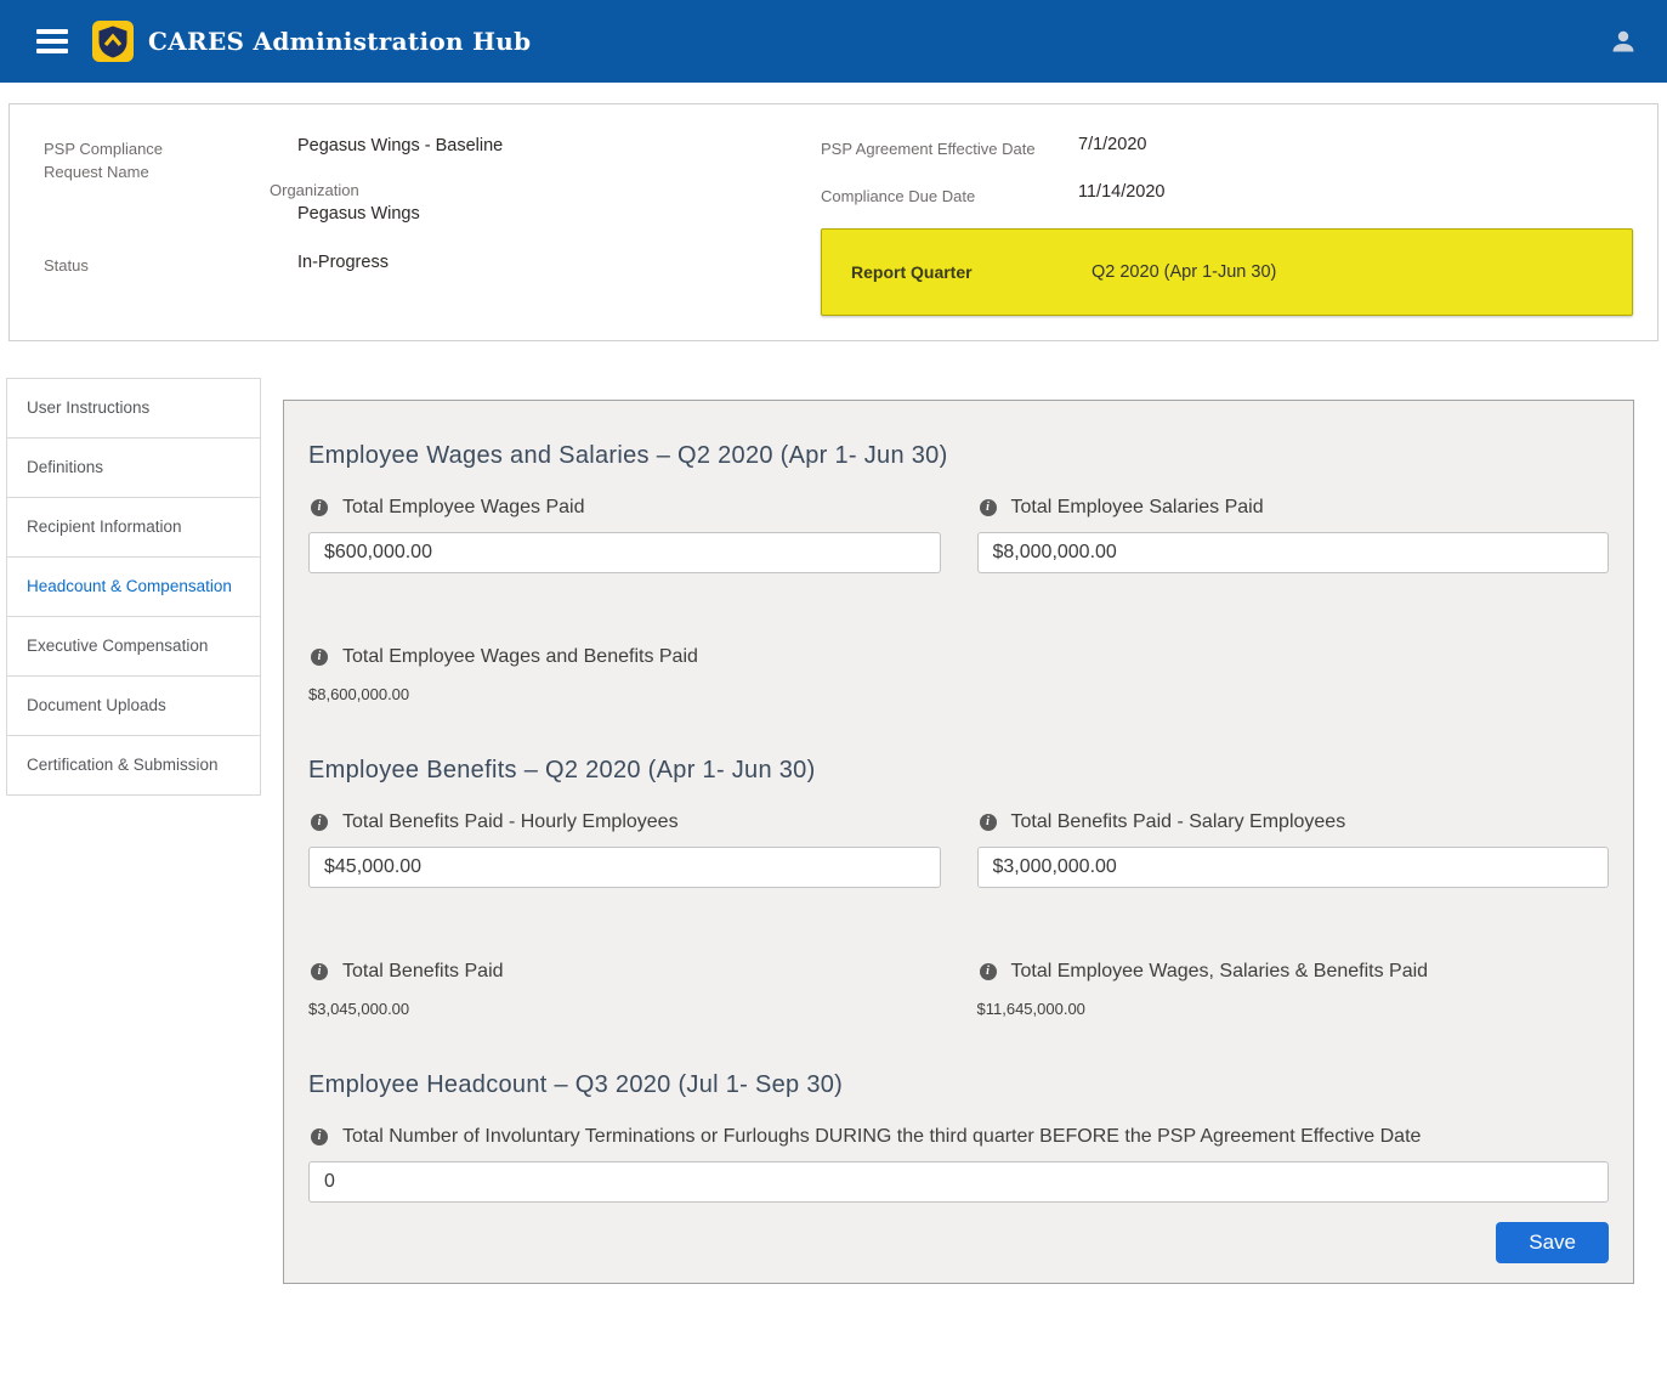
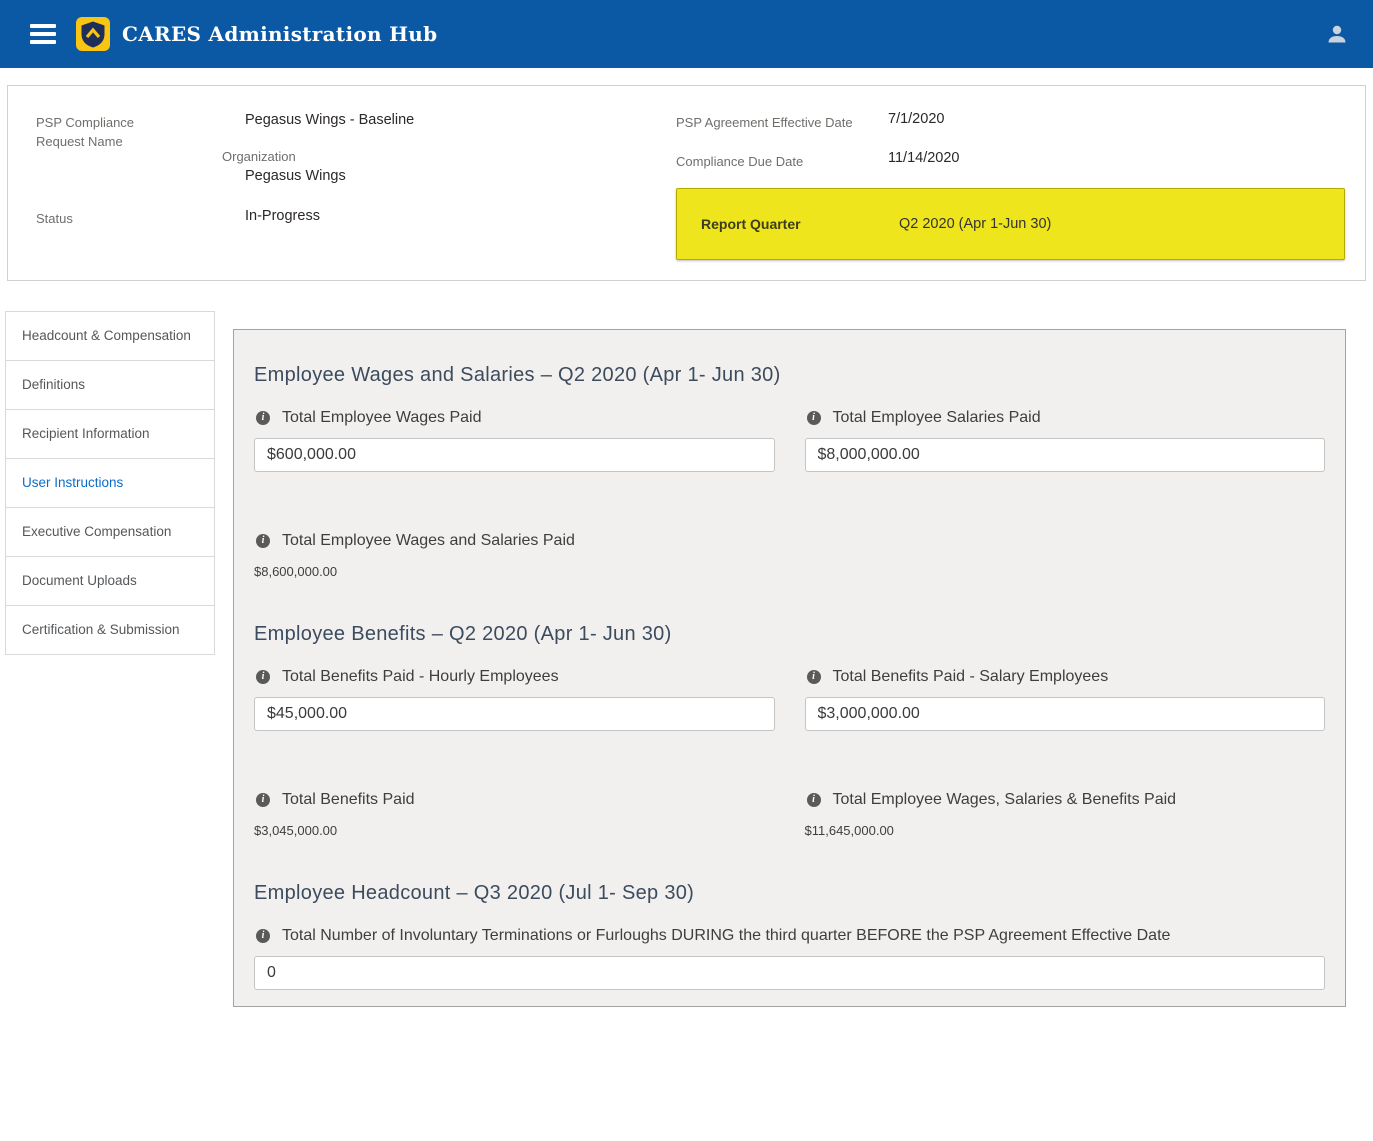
  CARES Administration Hub
  PSP Compliance Request Name
  Pegasus Wings - Baseline
  Organization
  Pegasus Wings
  Status
  In-Progress
  PSP Agreement Effective Date
  7/1/2020
  Compliance Due Date
  11/14/2020
  Report Quarter
  Q2 2020 (Apr 1-Jun 30)
- User Instructions
+ Headcount & Compensation
  Definitions
  Recipient Information
- Headcount & Compensation
+ User Instructions
  Executive Compensation
  Document Uploads
  Certification & Submission
  Employee Wages and Salaries – Q2 2020 (Apr 1- Jun 30)
  Total Employee Wages Paid
  $600,000.00
  Total Employee Salaries Paid
  $8,000,000.00
- Total Employee Wages and Benefits Paid
+ Total Employee Wages and Salaries Paid
  $8,600,000.00
  Employee Benefits – Q2 2020 (Apr 1- Jun 30)
  Total Benefits Paid - Hourly Employees
  $45,000.00
  Total Benefits Paid - Salary Employees
  $3,000,000.00
  Total Benefits Paid
  $3,045,000.00
  Total Employee Wages, Salaries & Benefits Paid
  $11,645,000.00
  Employee Headcount – Q3 2020 (Jul 1- Sep 30)
  Total Number of Involuntary Terminations or Furloughs DURING the third quarter BEFORE the PSP Agreement Effective Date
  0
- Save
